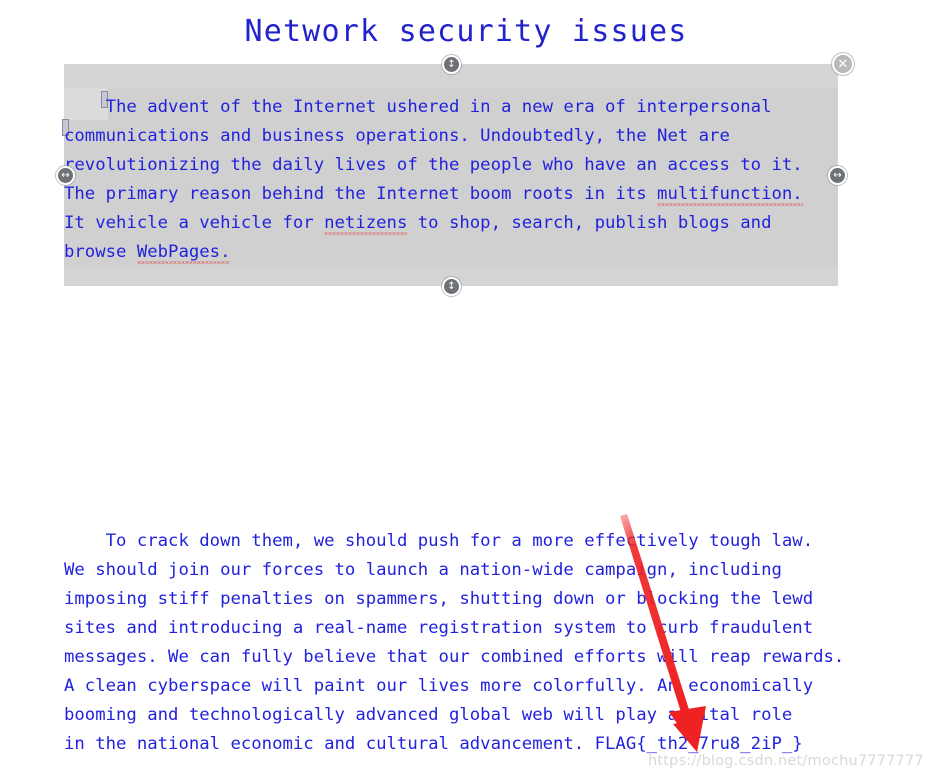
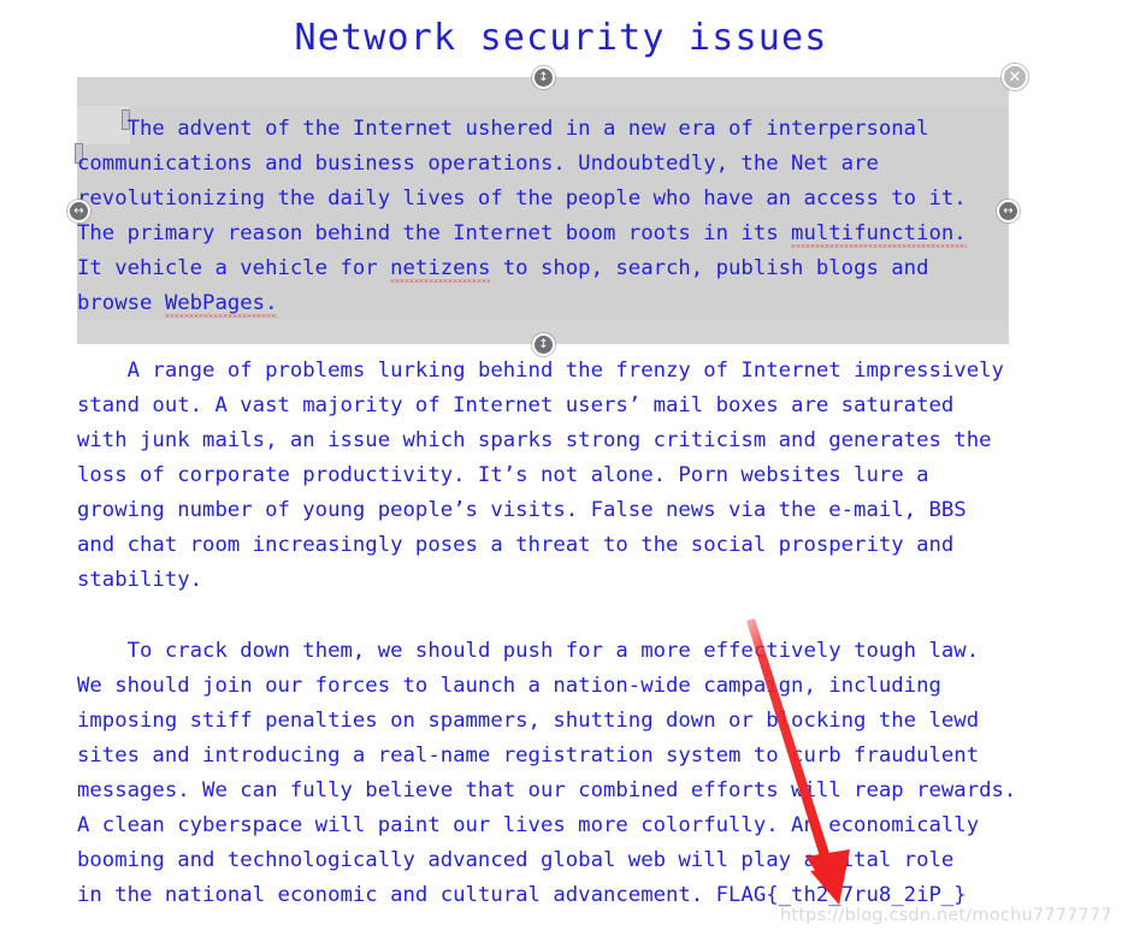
  Network security issues
  The advent of the Internet ushered in a new era of interpersonal
  communications and business operations. Undoubtedly, the Net are
  revolutionizing the daily lives of the people who have an access to it.
  The primary reason behind the Internet boom roots in its multifunction.
  It vehicle a vehicle for netizens to shop, search, publish blogs and
  browse WebPages.
  ↕
  ↕
  ↔
  ↔
  ✕
+ A range of problems lurking behind the frenzy of Internet impressively
+ stand out. A vast majority of Internet users’ mail boxes are saturated
+ with junk mails, an issue which sparks strong criticism and generates the
+ loss of corporate productivity. It’s not alone. Porn websites lure a
+ growing number of young people’s visits. False news via the e-mail, BBS
+ and chat room increasingly poses a threat to the social prosperity and
+ stability.
  To crack down them, we should push for a more effetively tough law.
  We should join our forces to launch a nation-wide campagn, including
  imposing stiff penalties on spammers, shutting down or bocking the lewd
  sites and introducing a real-name registration system tourb fraudulent
  messages. We can fully believe that our combined efforts will reap rewards.
  A clean cyberspace will paint our lives more colorfully. An economically
  booming and technologically advanced global web will playtal role
  in the national economic and cultural advancement. FLAG{_th27ru8_2iP_}
  https://blog.csdn.net/mochu7777777
